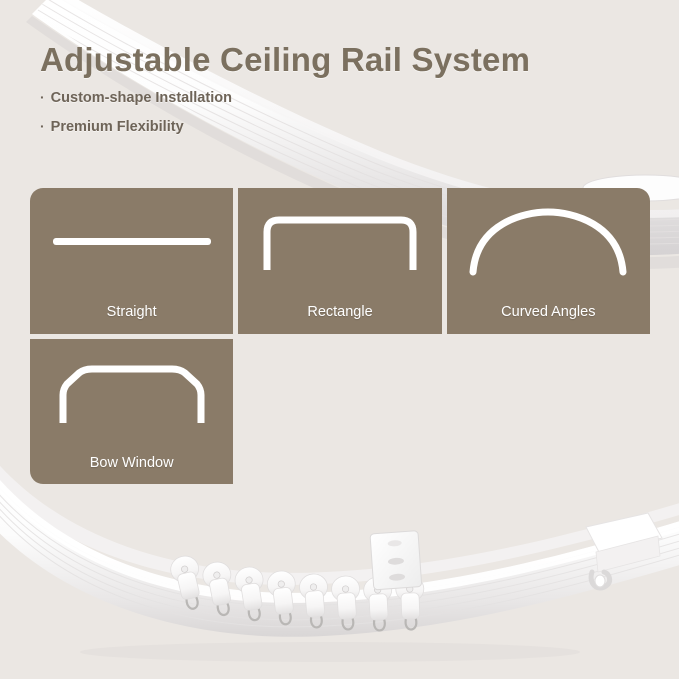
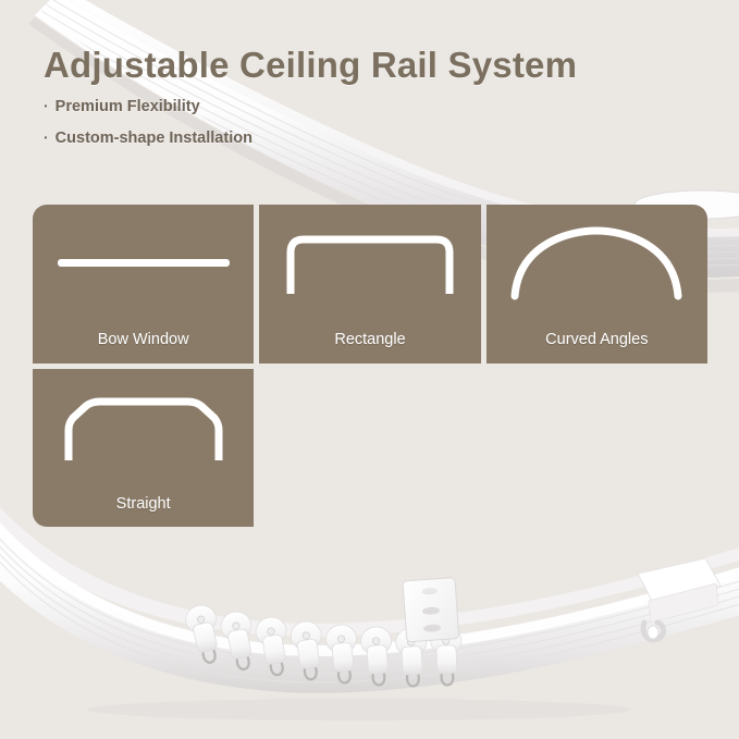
  Adjustable Ceiling Rail System
  ·
- Custom-shape Installation
+ Premium Flexibility
  ·
- Premium Flexibility
+ Custom-shape Installation
- Straight
+ Bow Window
  Rectangle
  Curved Angles
- Bow Window
+ Straight
